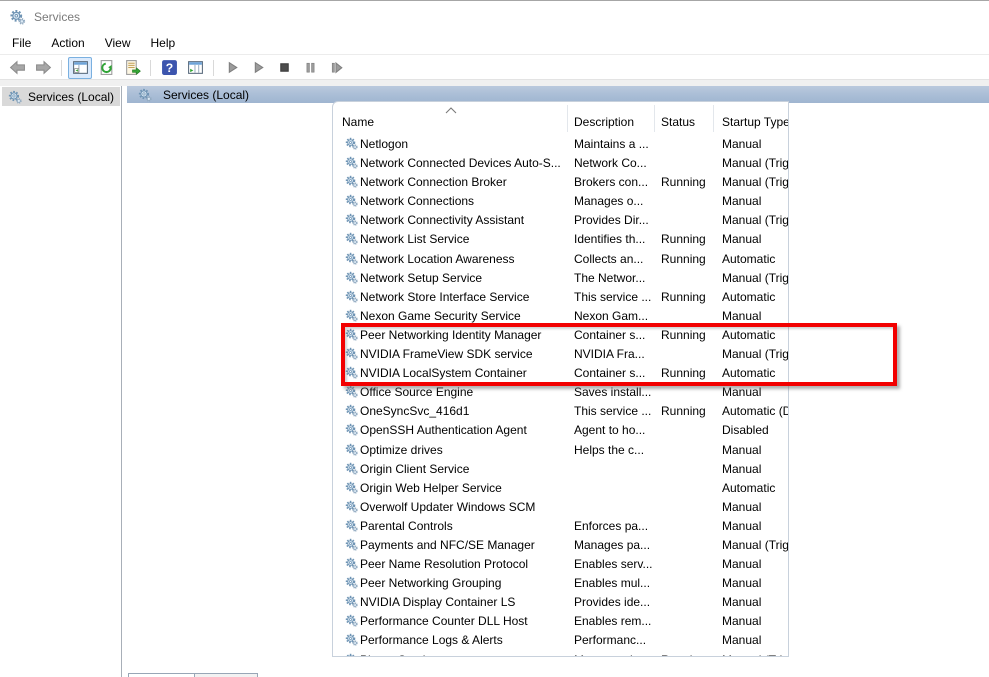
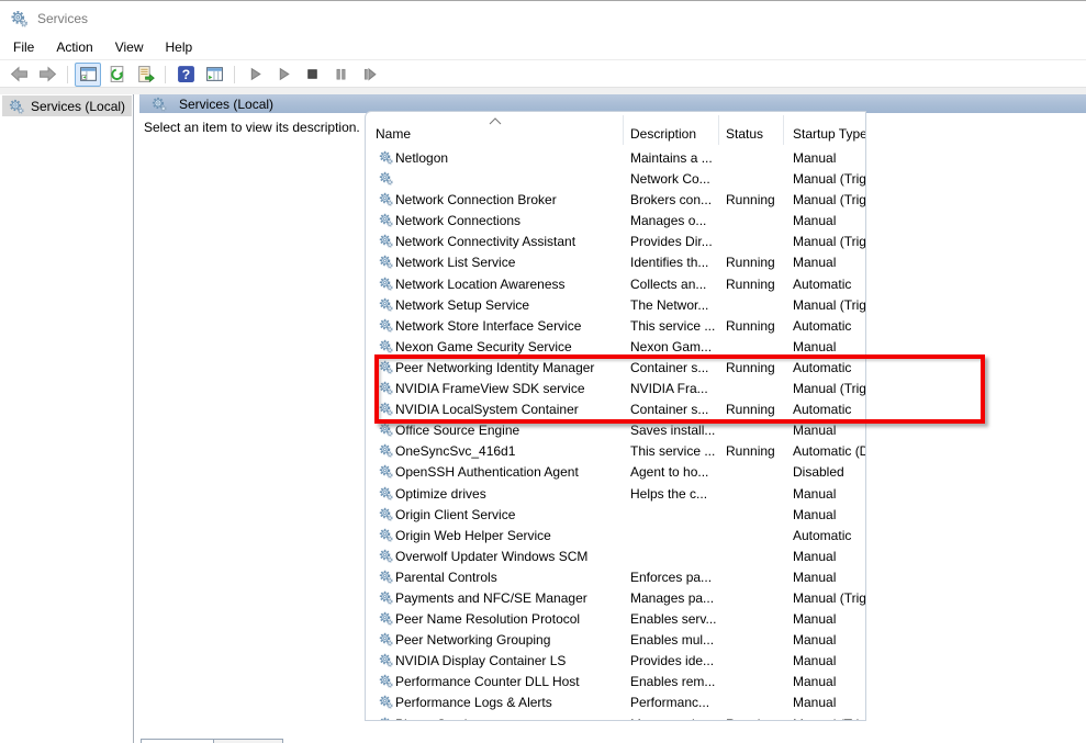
  Services
  File
  Action
  View
  Help
  ?
  Services (Local)
  Services (Local)
+ Select an item to view its description.
  Name
  Description
  Status
  Startup Type
  Netlogon
  Maintains a ...
  Manual
- Network Connected Devices Auto-S...
  Network Co...
  Manual (Trig
  Network Connection Broker
  Brokers con...
  Running
  Manual (Trig
  Network Connections
  Manages o...
  Manual
  Network Connectivity Assistant
  Provides Dir...
  Manual (Trig
  Network List Service
  Identifies th...
  Running
  Manual
  Network Location Awareness
  Collects an...
  Running
  Automatic
  Network Setup Service
  The Networ...
  Manual (Trig
  Network Store Interface Service
  This service ...
  Running
  Automatic
  Nexon Game Security Service
  Nexon Gam...
  Manual
  Peer Networking Identity Manager
  Container s...
  Running
  Automatic
  NVIDIA FrameView SDK service
  NVIDIA Fra...
  Manual (Trig
  NVIDIA LocalSystem Container
  Container s...
  Running
  Automatic
  Office Source Engine
  Saves install...
  Manual
  OneSyncSvc_416d1
  This service ...
  Running
  Automatic (D
  OpenSSH Authentication Agent
  Agent to ho...
  Disabled
  Optimize drives
  Helps the c...
  Manual
  Origin Client Service
  Manual
  Origin Web Helper Service
  Automatic
  Overwolf Updater Windows SCM
  Manual
  Parental Controls
  Enforces pa...
  Manual
  Payments and NFC/SE Manager
  Manages pa...
  Manual (Trig
  Peer Name Resolution Protocol
  Enables serv...
  Manual
  Peer Networking Grouping
  Enables mul...
  Manual
  NVIDIA Display Container LS
  Provides ide...
  Manual
  Performance Counter DLL Host
  Enables rem...
  Manual
  Performance Logs & Alerts
  Performanc...
  Manual
